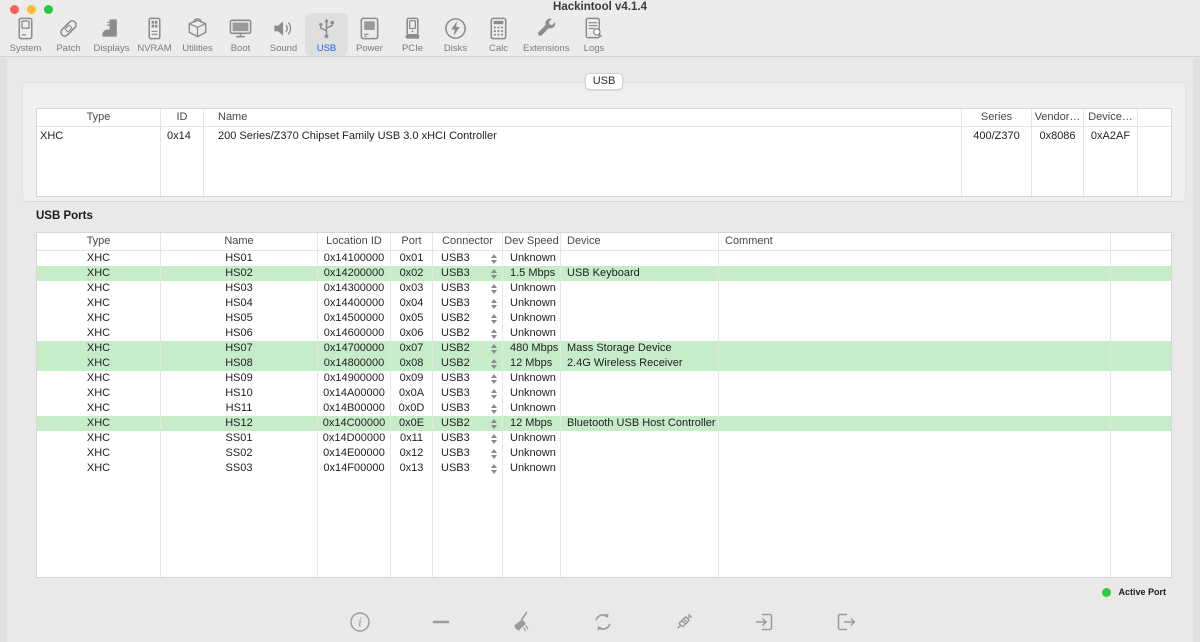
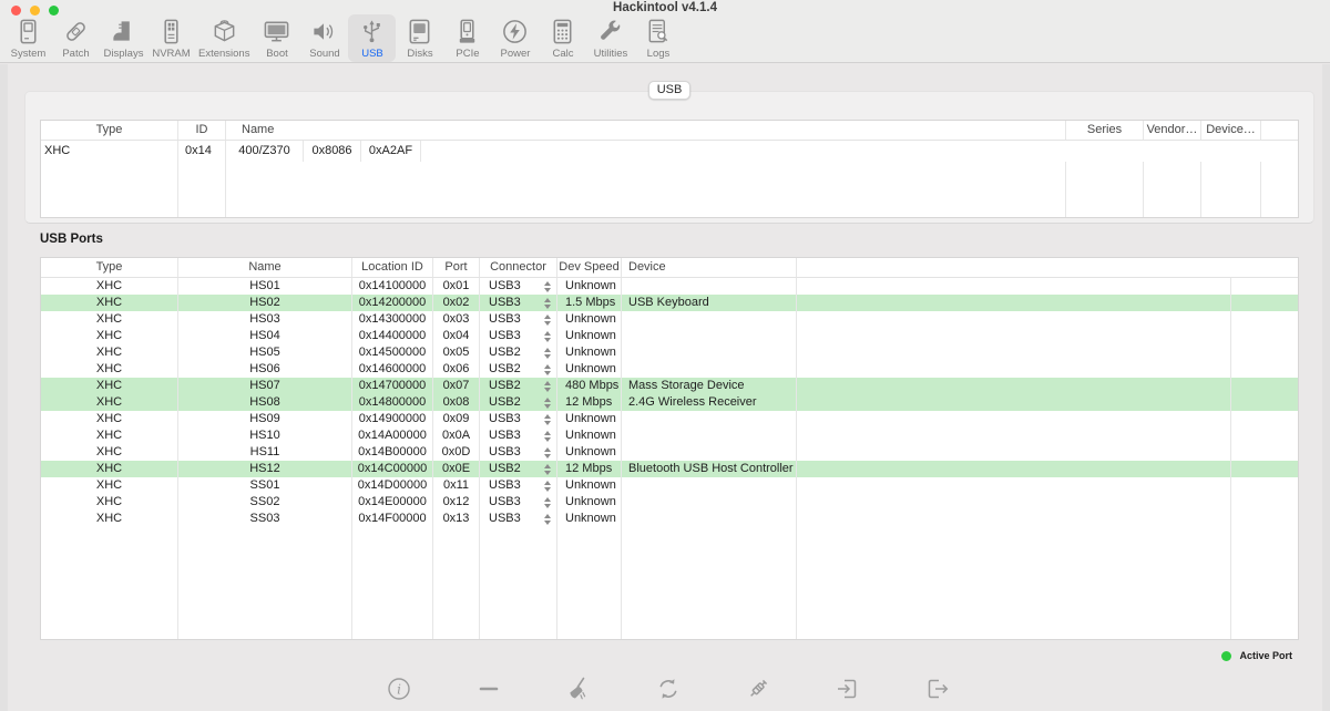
  Hackintool v4.1.4
  System
  Patch
  Displays
  NVRAM
- Utilities
+ Extensions
  Boot
  Sound
  USB
- Power
+ Disks
  PCIe
- Disks
+ Power
  Calc
- Extensions
+ Utilities
  Logs
  USB
  Type
  ID
  Name
  Series
  Vendor…
  Device…
  XHC
  0x14
- 200 Series/Z370 Chipset Family USB 3.0 xHCI Controller
  400/Z370
  0x8086
  0xA2AF
  USB Ports
  Type
  Name
  Location ID
  Port
  Connector
  Dev Speed
  Device
- Comment
  XHC
  HS01
  0x14100000
  0x01
  USB3
  Unknown
  XHC
  HS02
  0x14200000
  0x02
  USB3
  1.5 Mbps
  USB Keyboard
  XHC
  HS03
  0x14300000
  0x03
  USB3
  Unknown
  XHC
  HS04
  0x14400000
  0x04
  USB3
  Unknown
  XHC
  HS05
  0x14500000
  0x05
  USB2
  Unknown
  XHC
  HS06
  0x14600000
  0x06
  USB2
  Unknown
  XHC
  HS07
  0x14700000
  0x07
  USB2
  480 Mbps
  Mass Storage Device
  XHC
  HS08
  0x14800000
  0x08
  USB2
  12 Mbps
  2.4G Wireless Receiver
  XHC
  HS09
  0x14900000
  0x09
  USB3
  Unknown
  XHC
  HS10
  0x14A00000
  0x0A
  USB3
  Unknown
  XHC
  HS11
  0x14B00000
  0x0D
  USB3
  Unknown
  XHC
  HS12
  0x14C00000
  0x0E
  USB2
  12 Mbps
  Bluetooth USB Host Controller
  XHC
  SS01
  0x14D00000
  0x11
  USB3
  Unknown
  XHC
  SS02
  0x14E00000
  0x12
  USB3
  Unknown
  XHC
  SS03
  0x14F00000
  0x13
  USB3
  Unknown
  Active Port
  i
